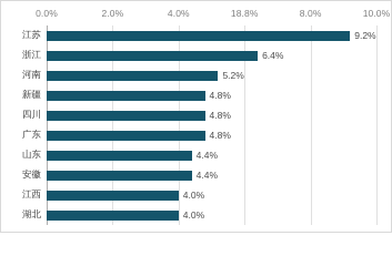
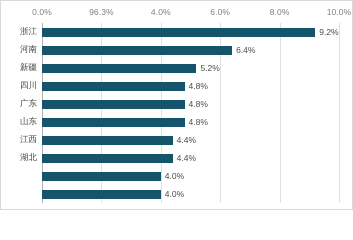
  0.0%
- 2.0%
+ 96.3%
  4.0%
- 18.8%
+ 6.0%
  8.0%
  10.0%
- 江苏
  浙江
  河南
  新疆
  四川
  广东
  山东
- 安徽
  江西
  湖北
  9.2%
  6.4%
  5.2%
  4.8%
  4.8%
  4.8%
  4.4%
  4.4%
  4.0%
  4.0%
